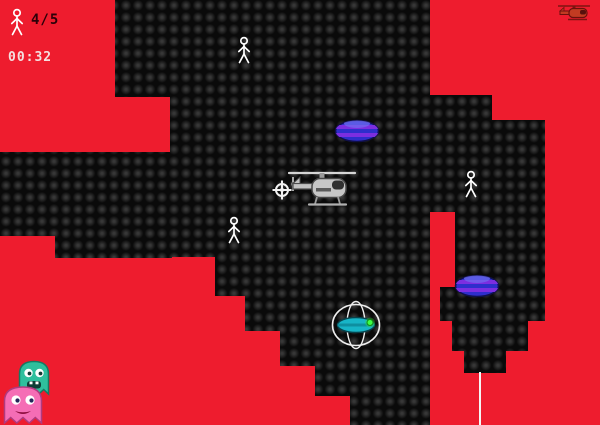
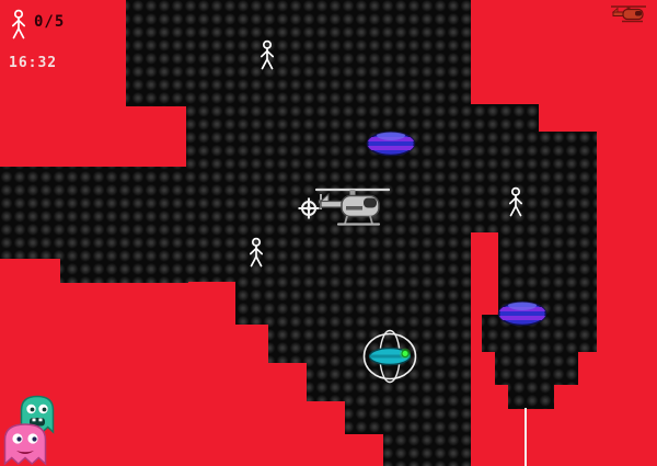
- 4/5
+ 0/5
- 00:32
+ 16:32
